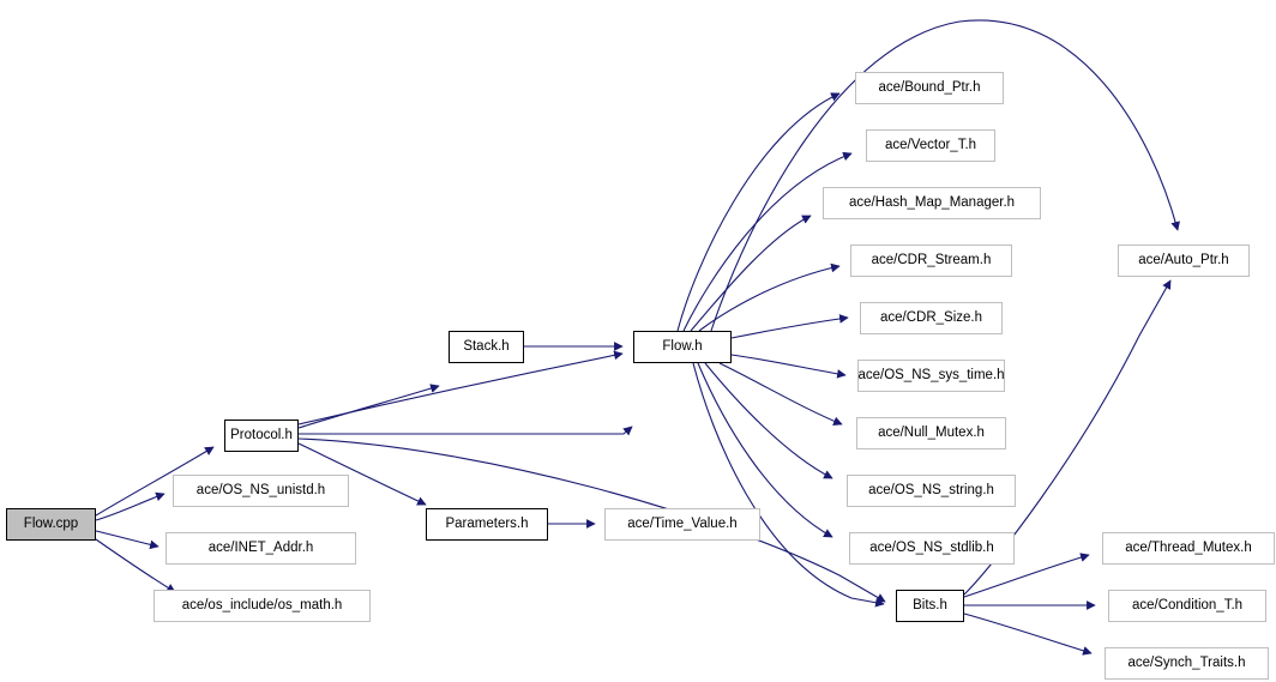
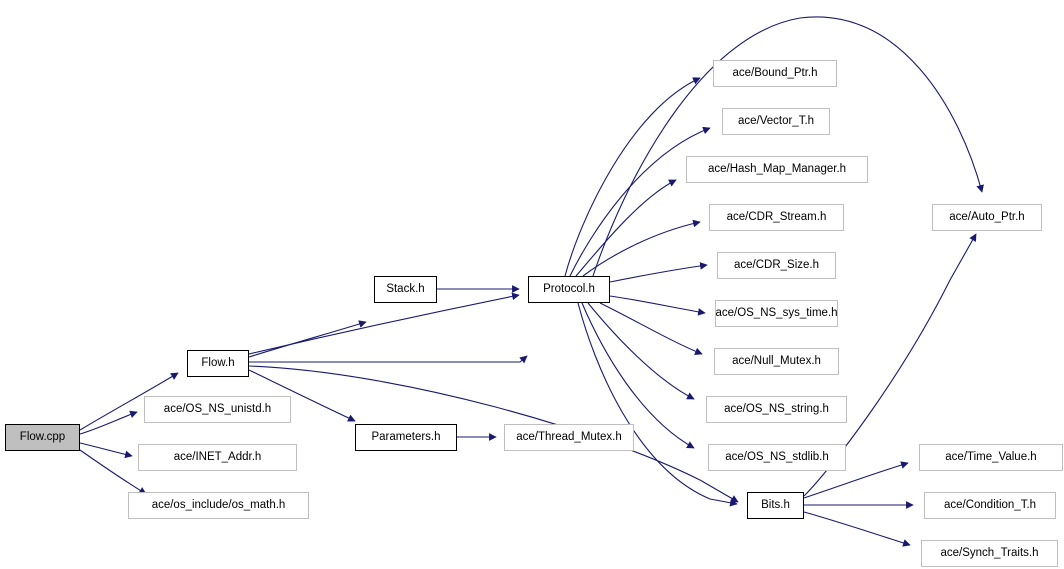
  Flow.cpp
- Protocol.h
+ Flow.h
  ace/OS_NS_unistd.h
  ace/INET_Addr.h
  ace/os_include/os_math.h
  Stack.h
  Parameters.h
- ace/Time_Value.h
+ ace/Thread_Mutex.h
- Flow.h
+ Protocol.h
  ace/Bound_Ptr.h
  ace/Vector_T.h
  ace/Hash_Map_Manager.h
  ace/CDR_Stream.h
  ace/CDR_Size.h
  ace/OS_NS_sys_time.h
  ace/Null_Mutex.h
  ace/OS_NS_string.h
  ace/OS_NS_stdlib.h
  Bits.h
  ace/Auto_Ptr.h
- ace/Thread_Mutex.h
+ ace/Time_Value.h
  ace/Condition_T.h
  ace/Synch_Traits.h
